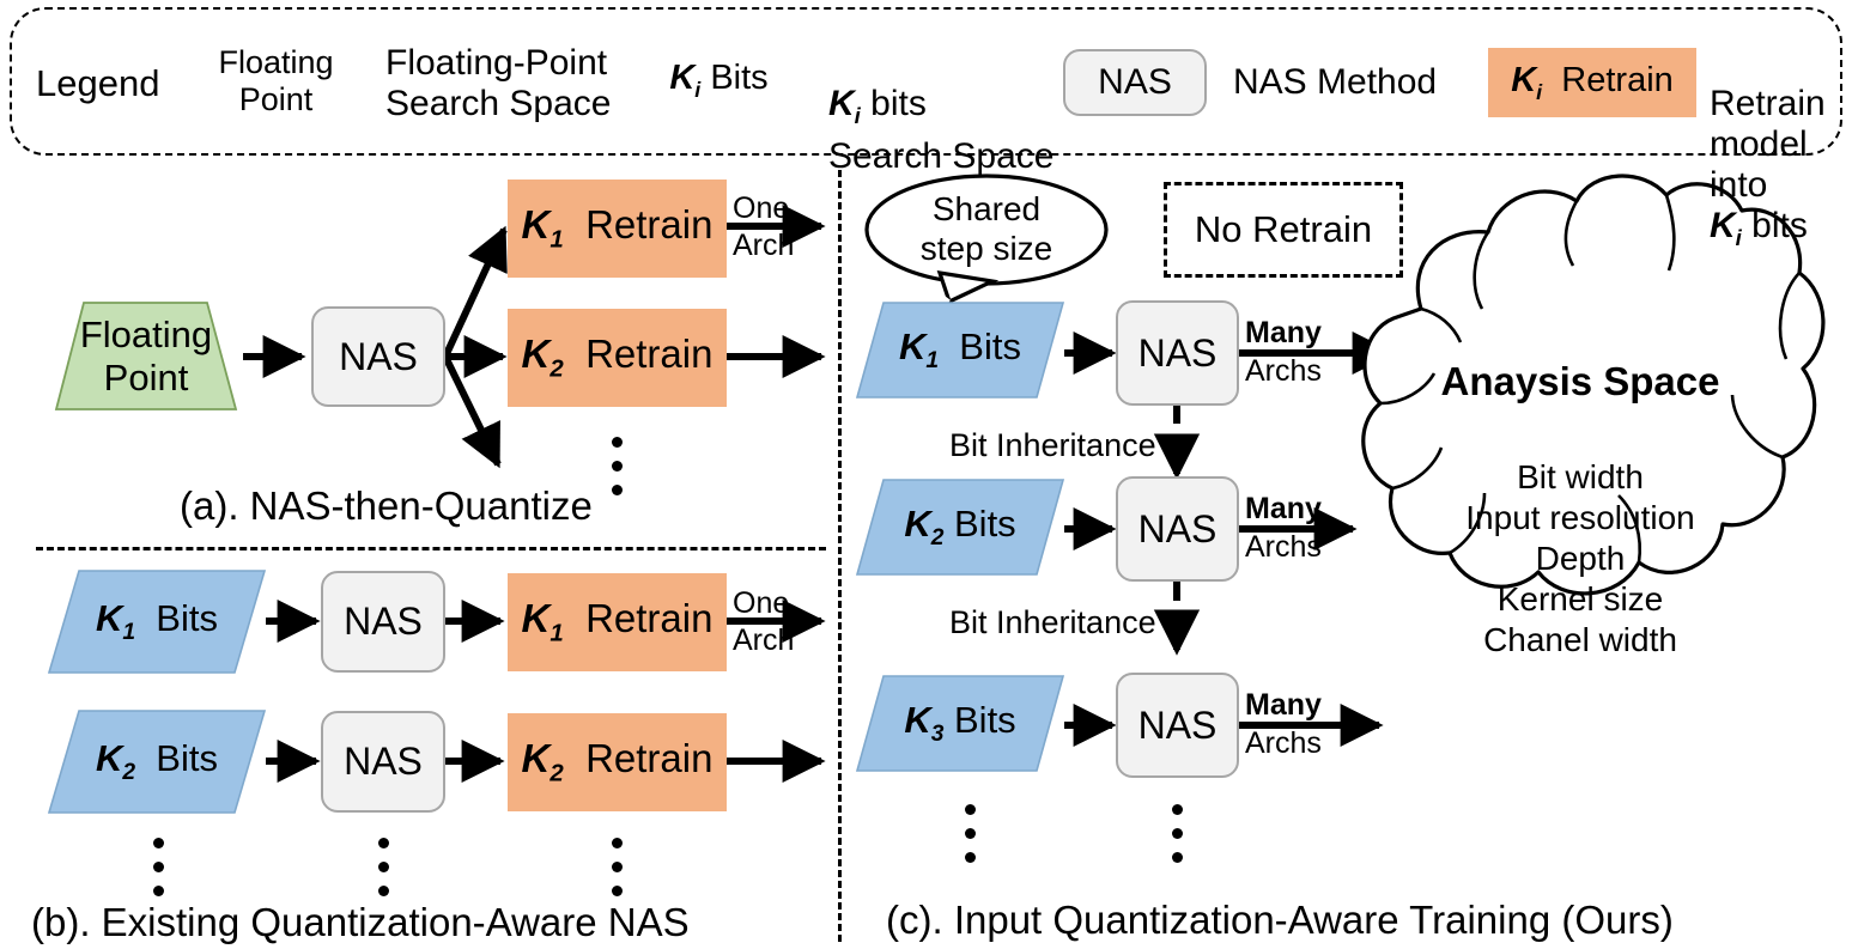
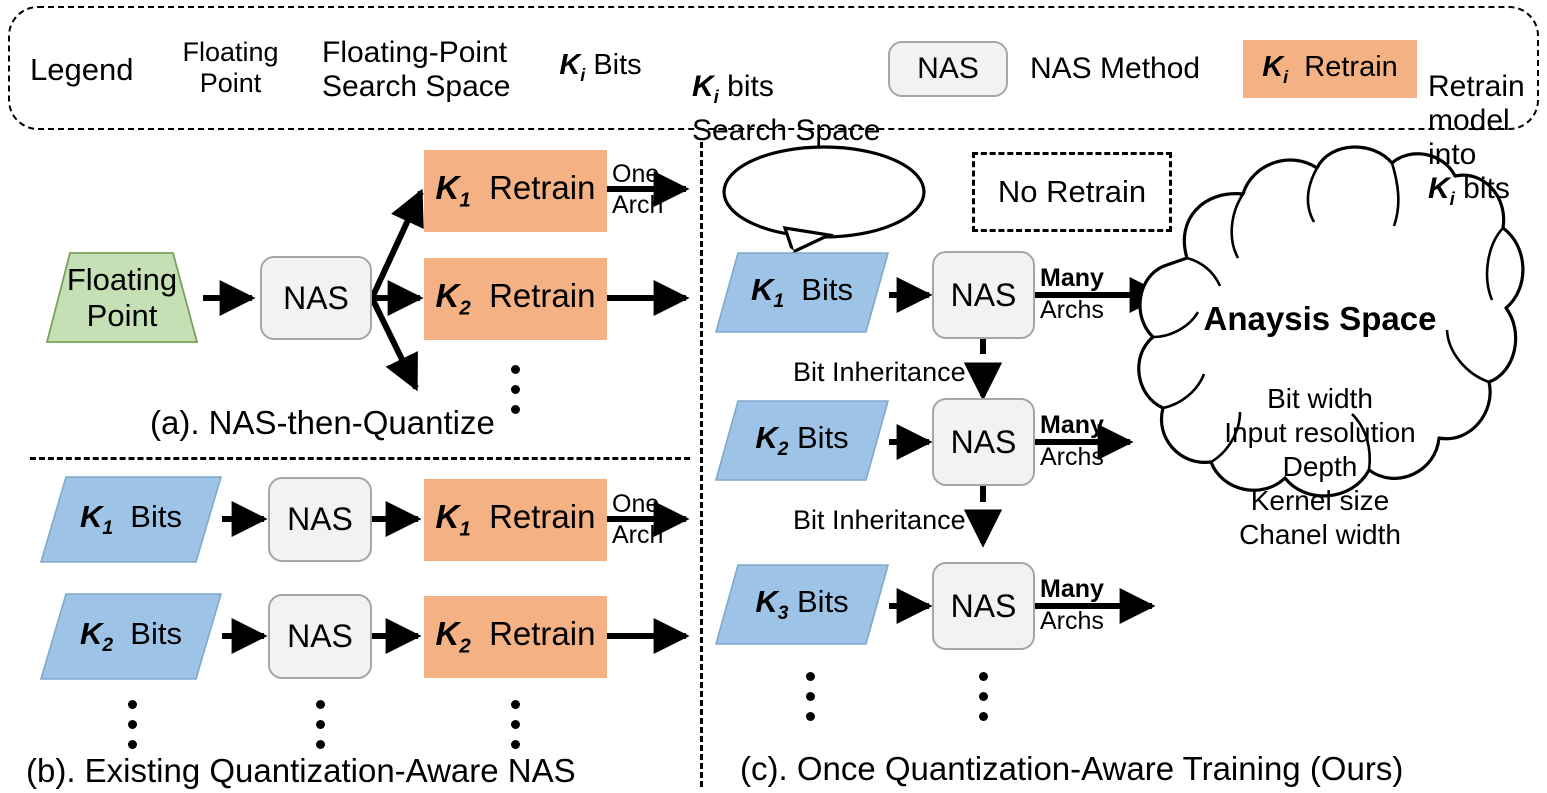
  Legend
  Floating
  Point
  Floating-Point
  Search Space
  Ki Bits
  Ki bits
  Search Space
  NAS
  NAS Method
  Ki Retrain
  Retrain model
  into Ki bits
  Floating
  Point
  NAS
  K1 Retrain
  K2 Retrain
  One
  Arch
  (a). NAS-then-Quantize
  K1 Bits
  NAS
  K1 Retrain
  One
  Arch
  K2 Bits
  NAS
  K2 Retrain
  (b). Existing Quantization-Aware NAS
- Shared
- step size
  No Retrain
  K1 Bits
  NAS
  Many
  Archs
  Bit Inheritance
  K2 Bits
  NAS
  Many
  Archs
  Bit Inheritance
  K3 Bits
  NAS
  Many
  Archs
  Anaysis Space
  Bit width
  Input resolution
  Depth
  Kernel size
  Chanel width
- (c). Input Quantization-Aware Training (Ours)
+ (c). Once Quantization-Aware Training (Ours)
